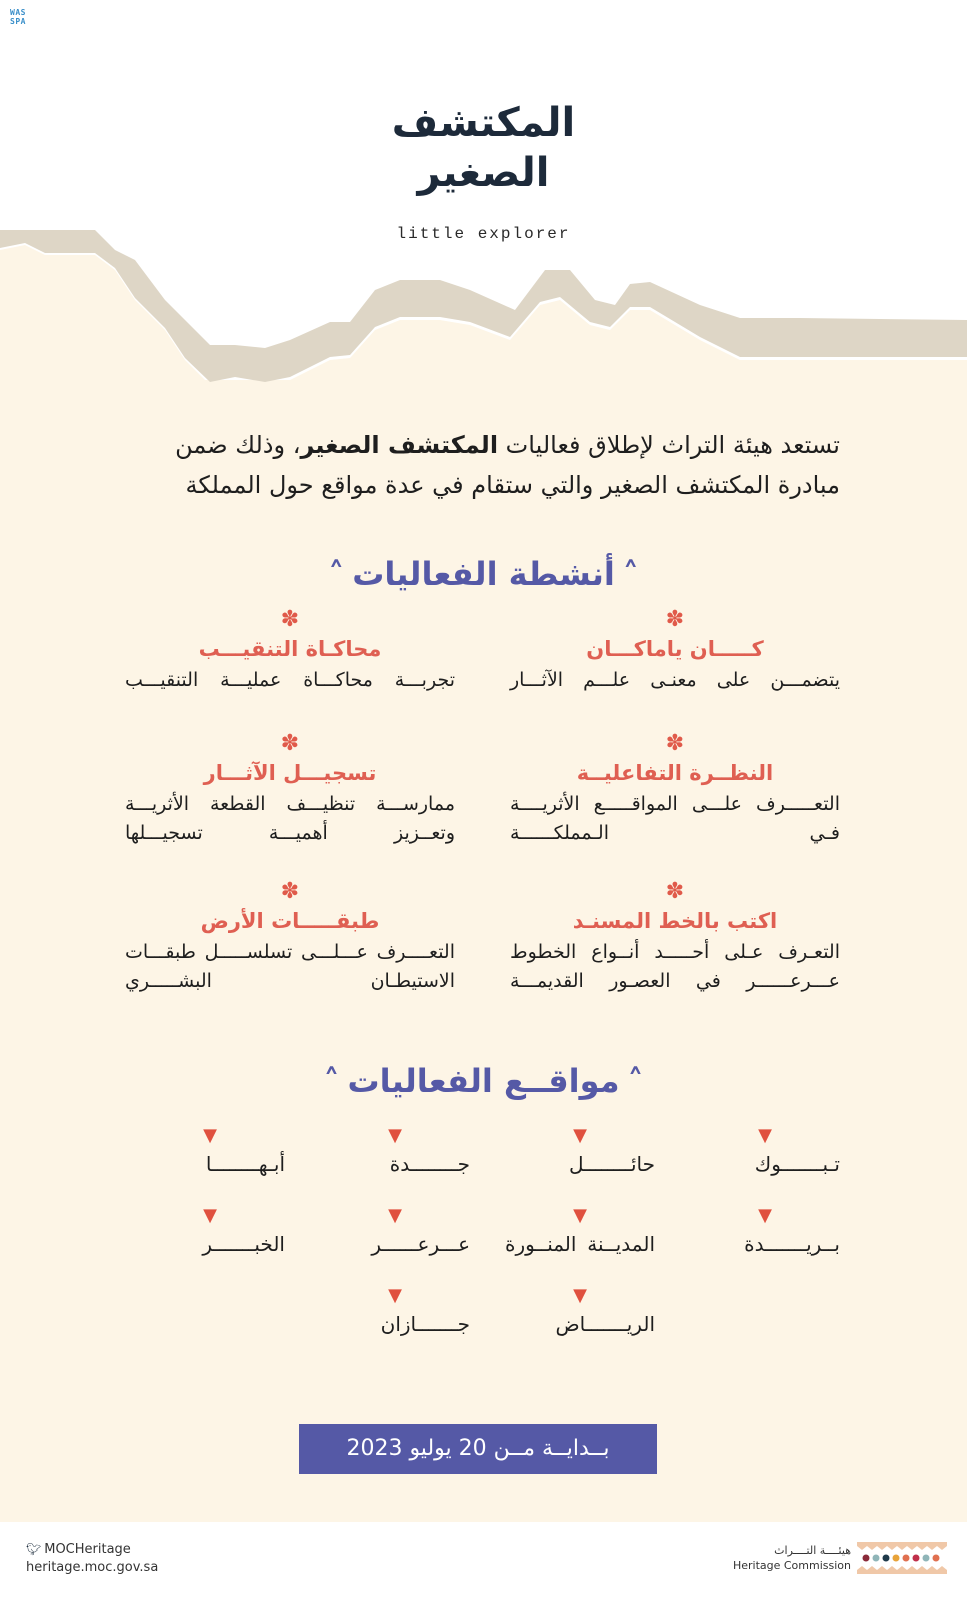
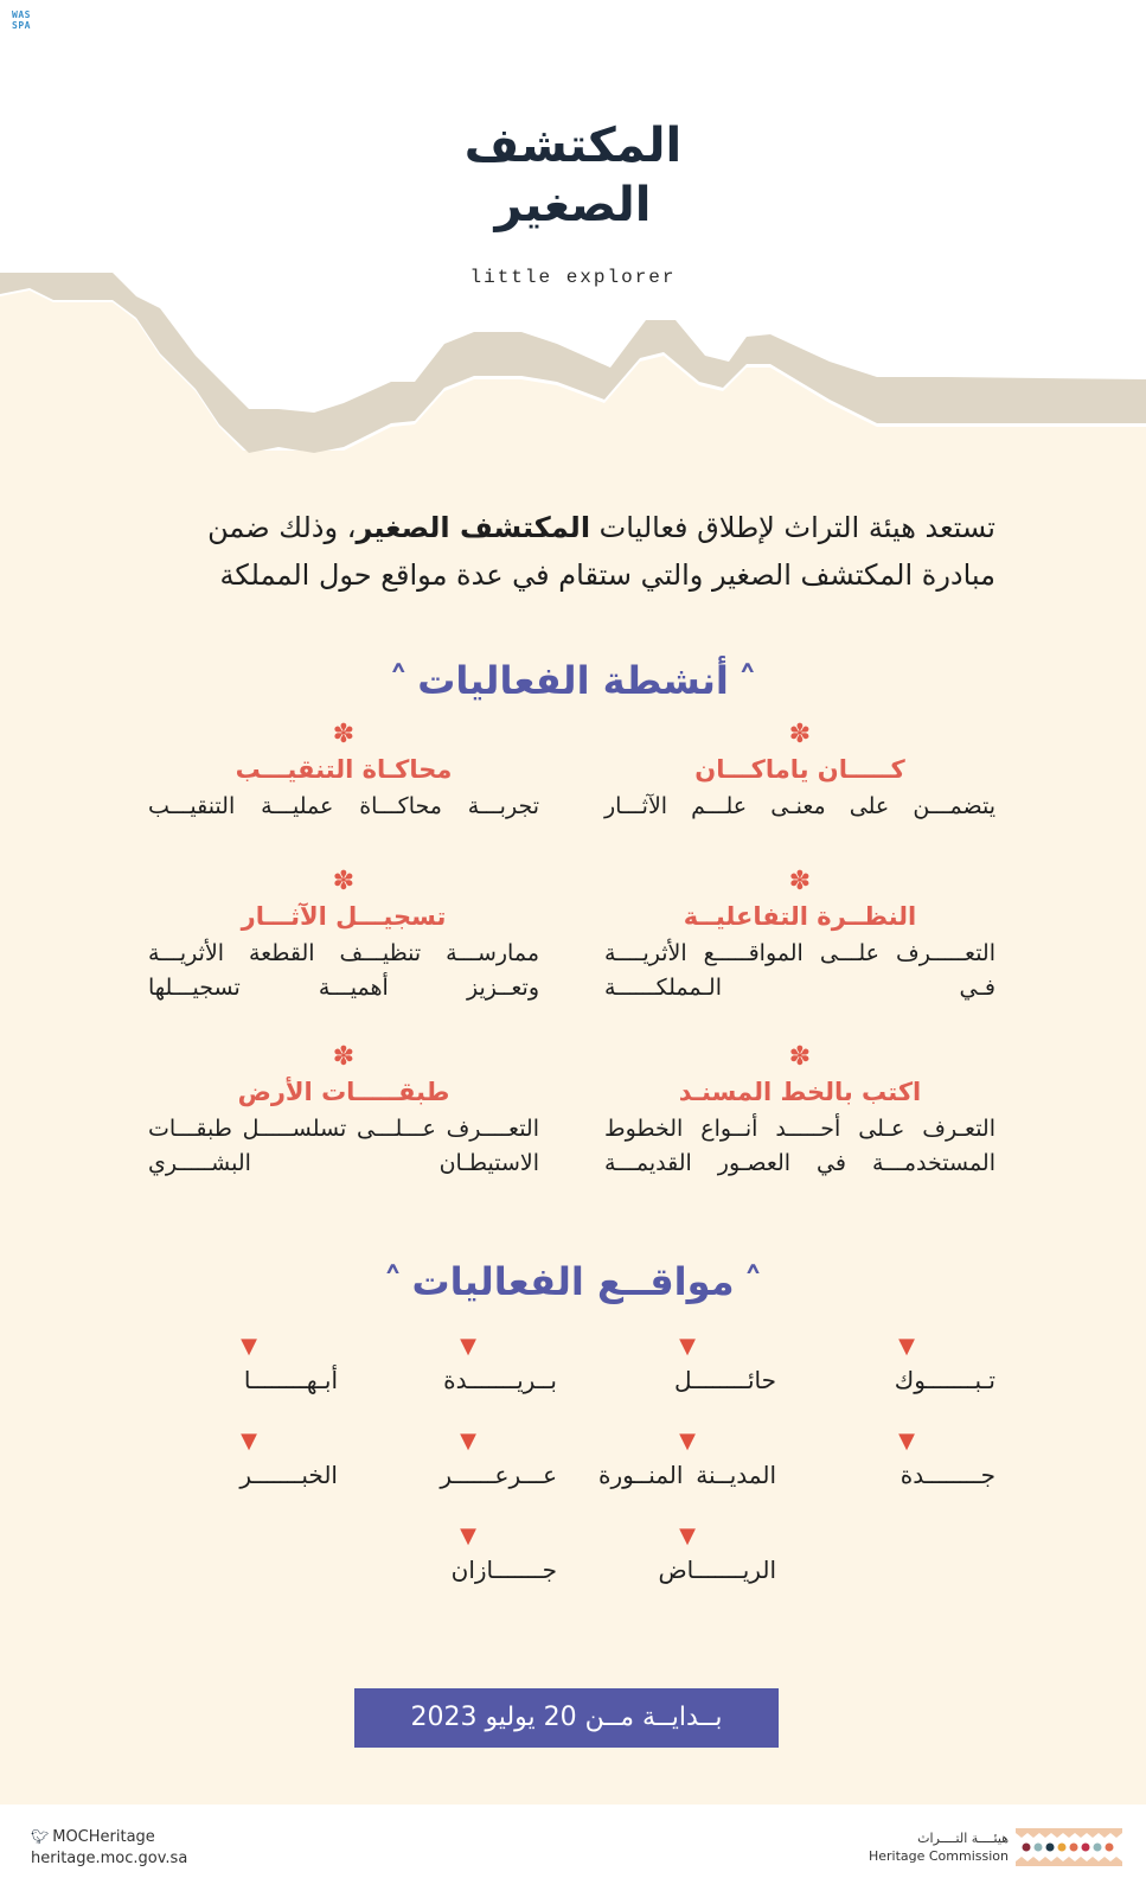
  WAS
  SPA
  المكتشف
  الصغير
  little explorer
  تستعد هيئة التراث لإطلاق فعاليات المكتشف الصغير، وذلك ضمن مبادرة المكتشف الصغير والتي ستقام في عدة مواقع حول المملكة
  ˄أنشطة الفعاليات˄
  ✽
  كـــــان ياماكـــان
  يتضمـــن على معنـى علـــم الآثـــار
  ✽
  محاكـاة التنقيـــب
  تجربـــة محاكـــاة عمليـــة التنقيـــب
  ✽
  النظــرة التفاعليــة
  التعـــــرف علـــى المواقـــــع الأثريــــة فـي الـمملكــــــة
  ✽
  تسجيـــل الآثـــار
  ممارســـة تنظيـــف القطعة الأثريـــة وتعــزيز أهميـــة تسجيـــلها
  ✽
  اكتب بالخط المسنـد
- التعـرف عـلى أحـــــد أنــواع الخطوط عـــرعــــــر في العصـور القديمـــة
+ التعـرف عـلى أحـــــد أنــواع الخطوط المستخدمـــة في العصـور القديمـــة
  ✽
  طبقـــــات الأرض
  التعــــرف عـــلـــى تسلســـــل طبقـــات الاستيطـان البشـــــري
  ˄مواقــع الفعاليات˄
  ▼
  تـبـــــــوك
  ▼
  حائــــــــل
  ▼
- جــــــــدة
+ بــريـــــــدة
  ▼
  أبـهــــــــا
  ▼
- بــريـــــــدة
+ جــــــــدة
  ▼
  المديــنة المنــورة
  ▼
  عـــرعــــــر
  ▼
  الخبـــــــر
  ▼
  الريـــــــاض
  ▼
  جـــــــازان
  بــدايــة مــن 20 يوليو 2023
  🐦︎ MOCHeritage
  heritage.moc.gov.sa
  هيئــــة التــــراث
  Heritage Commission
